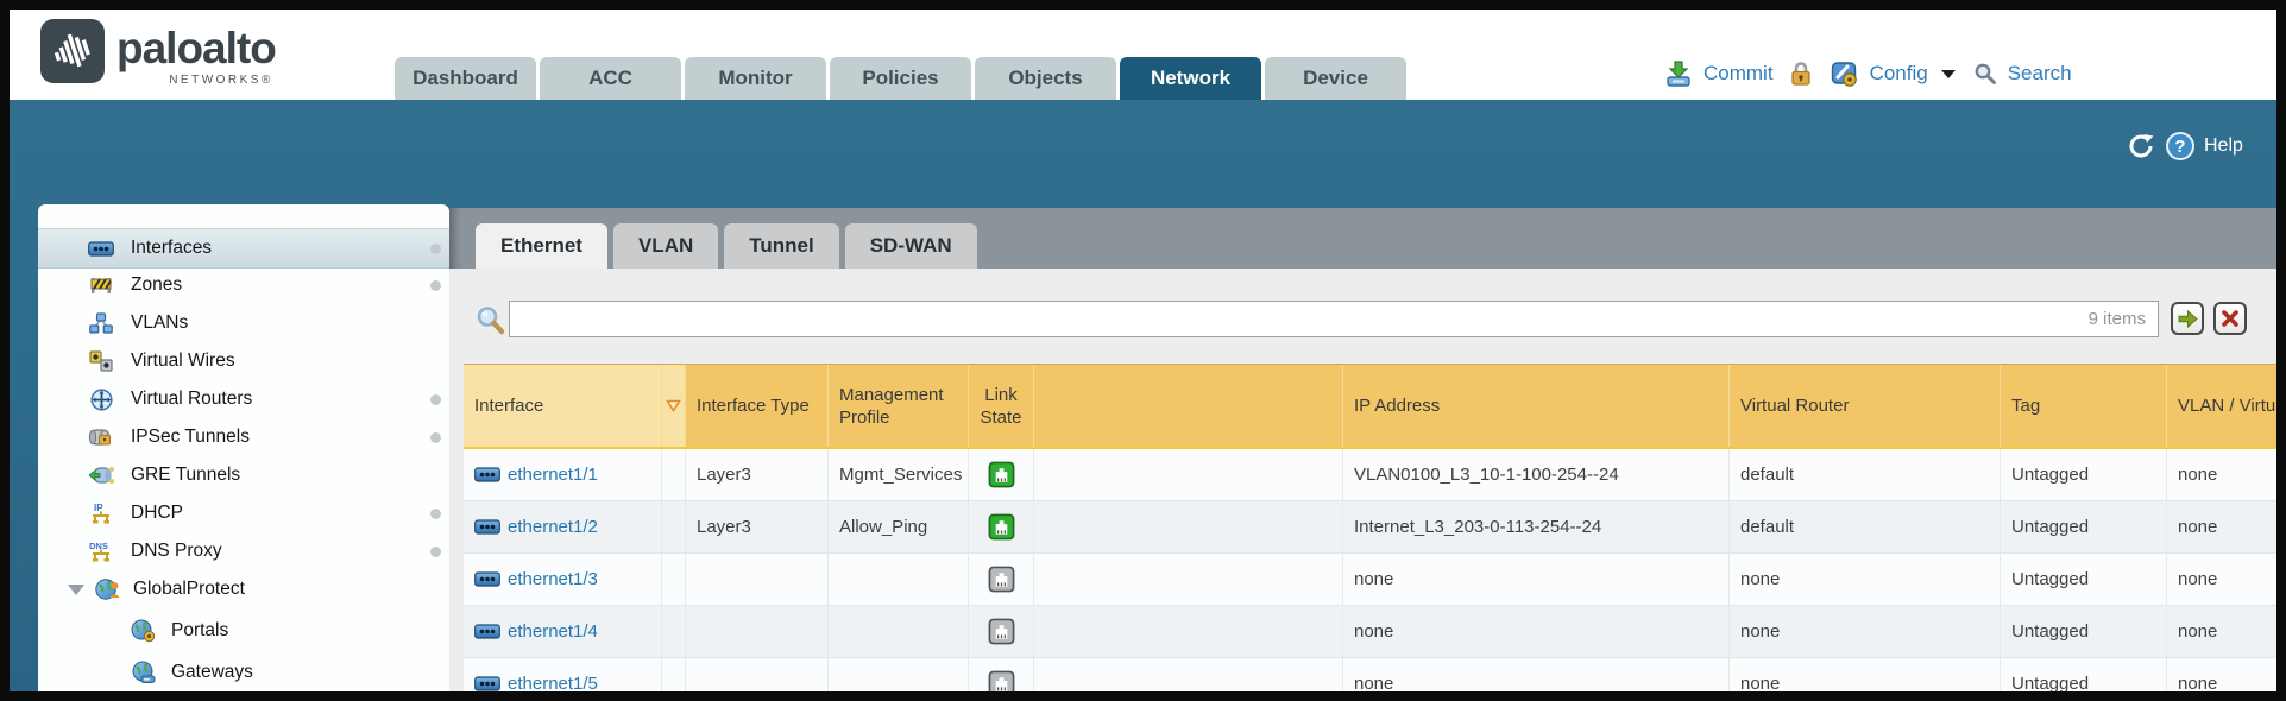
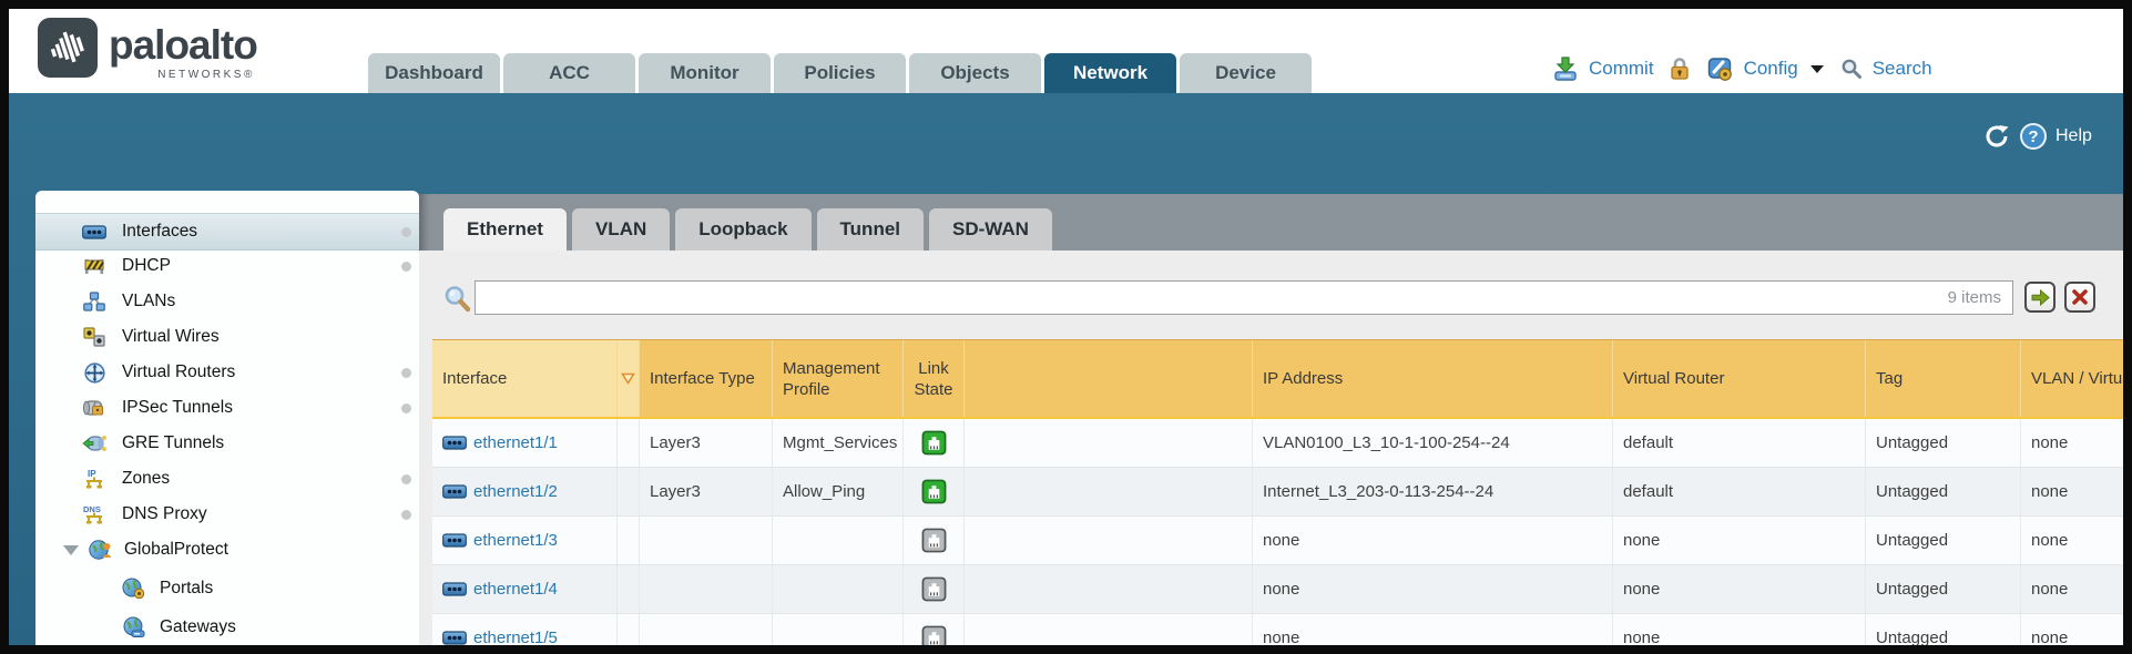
  paloalto
  NETWORKS®
  Dashboard
  ACC
  Monitor
  Policies
  Objects
  Network
  Device
  Commit
  Config
  Search
  ?
  Help
  Interfaces
- Zones
+ DHCP
  VLANs
  Virtual Wires
  Virtual Routers
  IPSec Tunnels
  GRE Tunnels
  IP
- DHCP
+ Zones
  DNS
  DNS Proxy
  GlobalProtect
  Portals
  Gateways
  Ethernet
  VLAN
+ Loopback
  Tunnel
  SD-WAN
  9 items
  Interface
  Interface Type
  Management Profile
  Link State
  IP Address
  Virtual Router
  Tag
  ethernet1/1
  Layer3
  Mgmt_Services
  VLAN0100_L3_10-1-100-254--24
  default
  Untagged
  none
  ethernet1/2
  Layer3
  Allow_Ping
  Internet_L3_203-0-113-254--24
  default
  Untagged
  none
  ethernet1/3
  none
  none
  Untagged
  none
  ethernet1/4
  none
  none
  Untagged
  none
  ethernet1/5
  none
  none
  Untagged
  none
